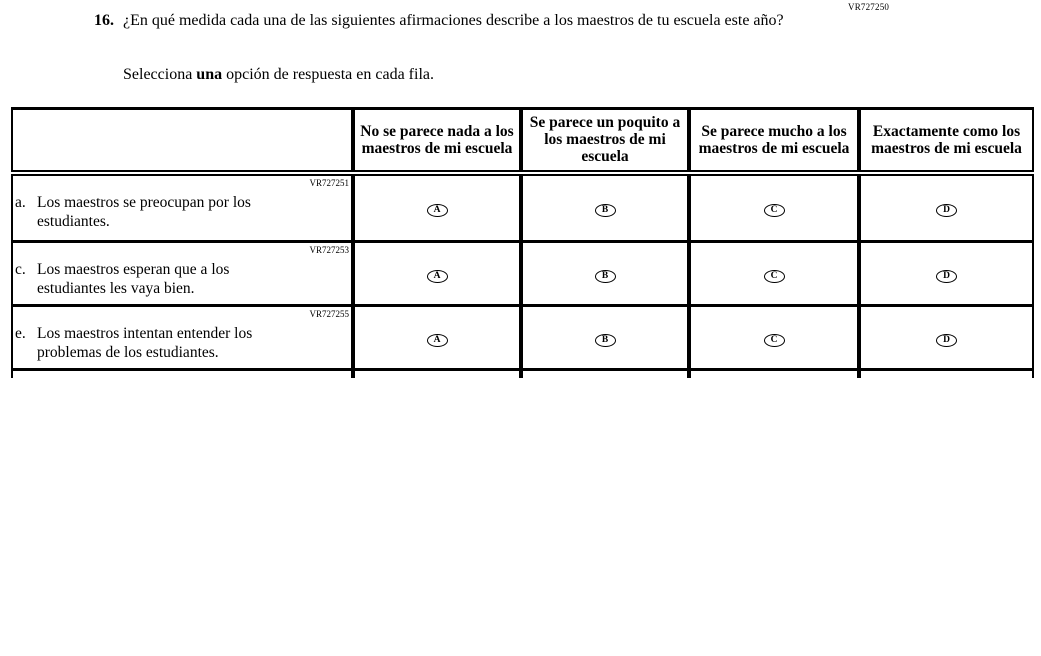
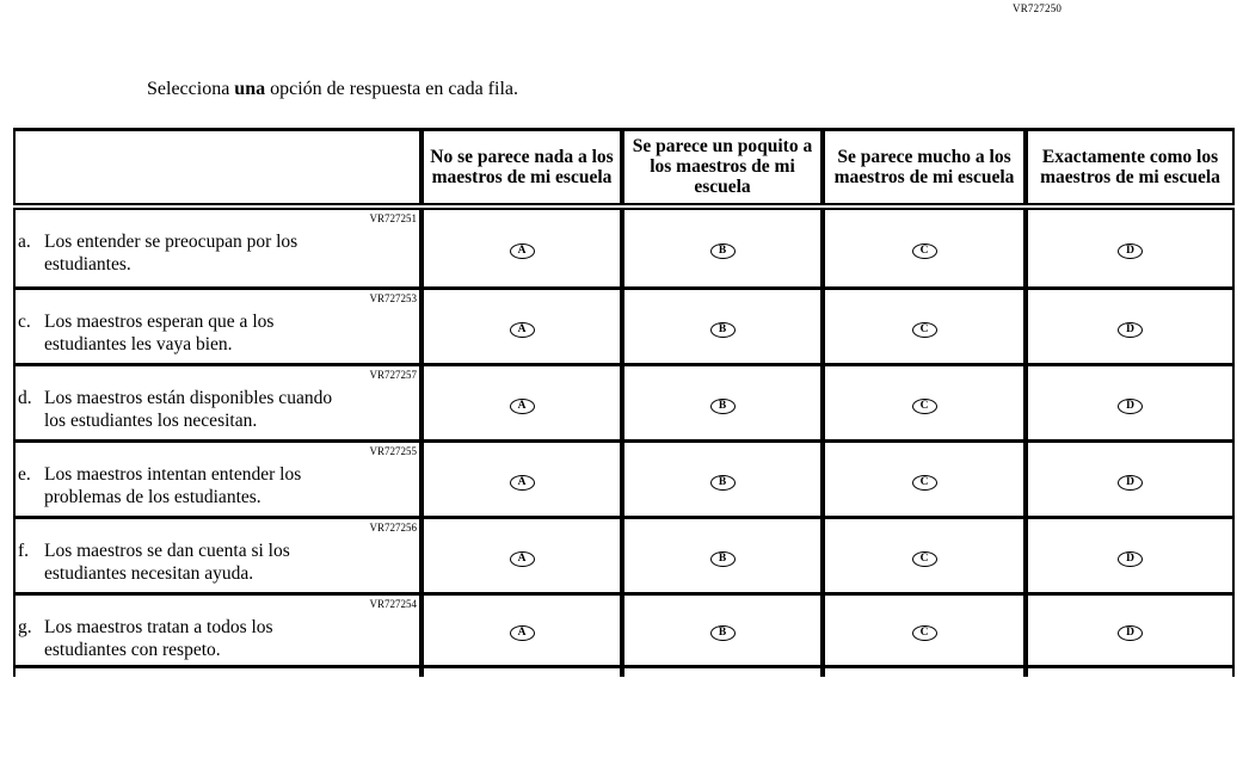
  VR727250
- 16.
- ¿En qué medida cada una de las siguientes afirmaciones describe a los maestros de tu escuela este año?
  Selecciona una opción de respuesta en cada fila.
  	No se parece nada a los maestros de mi escuela	Se parece un poquito a los maestros de mi escuela	Se parece mucho a los maestros de mi escuela	Exactamente como los maestros de mi escuela
- VR727251 a. Los maestros se preocupan por los estudiantes.	A	B	C	D
+ VR727251 a. Los entender se preocupan por los estudiantes.	A	B	C	D
  VR727253 c. Los maestros esperan que a los estudiantes les vaya bien.	A	B	C	D
+ VR727257 d. Los maestros están disponibles cuando los estudiantes los necesitan.	A	B	C	D
  VR727255 e. Los maestros intentan entender los problemas de los estudiantes.	A	B	C	D
+ VR727256 f. Los maestros se dan cuenta si los estudiantes necesitan ayuda.	A	B	C	D
+ VR727254 g. Los maestros tratan a todos los estudiantes con respeto.	A	B	C	D
